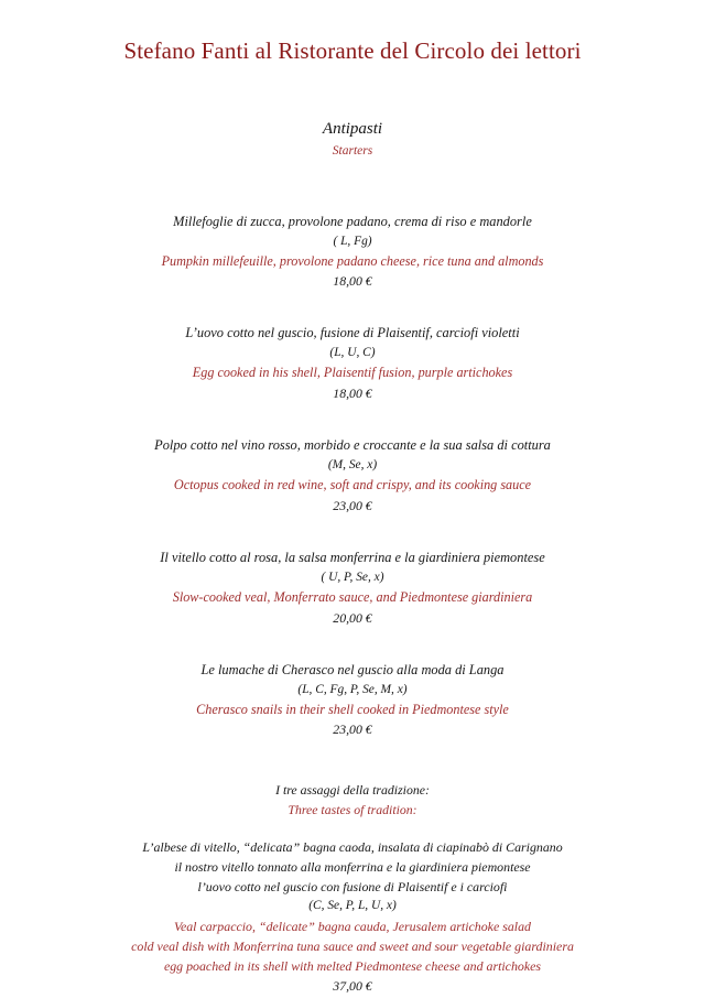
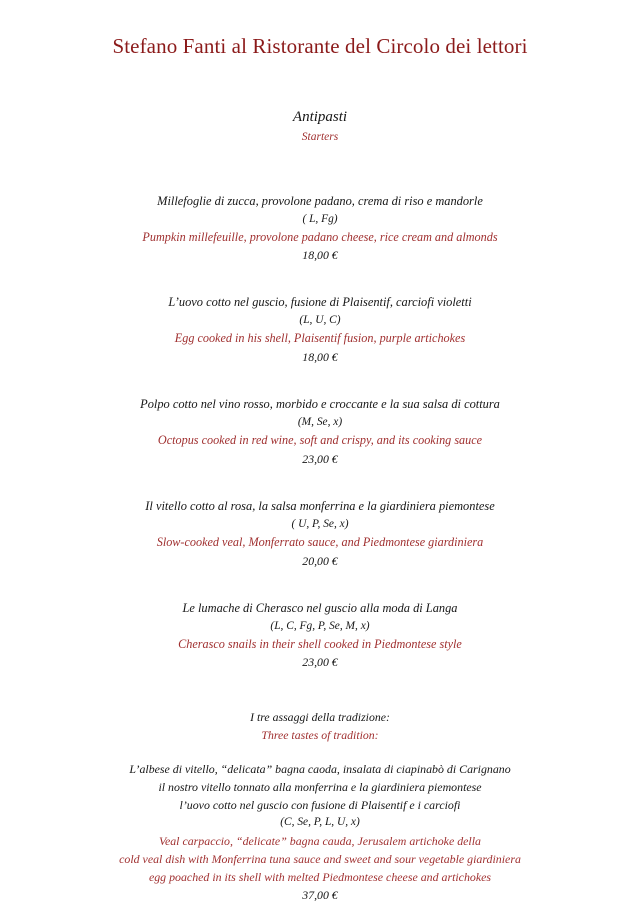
  Stefano Fanti al Ristorante del Circolo dei lettori
  Antipasti
  Starters
  Millefoglie di zucca, provolone padano, crema di riso e mandorle
  ( L, Fg)
- Pumpkin millefeuille, provolone padano cheese, rice tuna and almonds
+ Pumpkin millefeuille, provolone padano cheese, rice cream and almonds
  18,00 €
  L’uovo cotto nel guscio, fusione di Plaisentif, carciofi violetti
  (L, U, C)
  Egg cooked in his shell, Plaisentif fusion, purple artichokes
  18,00 €
  Polpo cotto nel vino rosso, morbido e croccante e la sua salsa di cottura
  (M, Se, x)
  Octopus cooked in red wine, soft and crispy, and its cooking sauce
  23,00 €
  Il vitello cotto al rosa, la salsa monferrina e la giardiniera piemontese
  ( U, P, Se, x)
  Slow-cooked veal, Monferrato sauce, and Piedmontese giardiniera
  20,00 €
  Le lumache di Cherasco nel guscio alla moda di Langa
  (L, C, Fg, P, Se, M, x)
  Cherasco snails in their shell cooked in Piedmontese style
  23,00 €
  I tre assaggi della tradizione:
  Three tastes of tradition:
  L’albese di vitello, “delicata” bagna caoda, insalata di ciapinabò di Carignano
  il nostro vitello tonnato alla monferrina e la giardiniera piemontese
  l’uovo cotto nel guscio con fusione di Plaisentif e i carciofi
  (C, Se, P, L, U, x)
- Veal carpaccio, “delicate” bagna cauda, Jerusalem artichoke salad
+ Veal carpaccio, “delicate” bagna cauda, Jerusalem artichoke della
  cold veal dish with Monferrina tuna sauce and sweet and sour vegetable giardiniera
  egg poached in its shell with melted Piedmontese cheese and artichokes
  37,00 €
